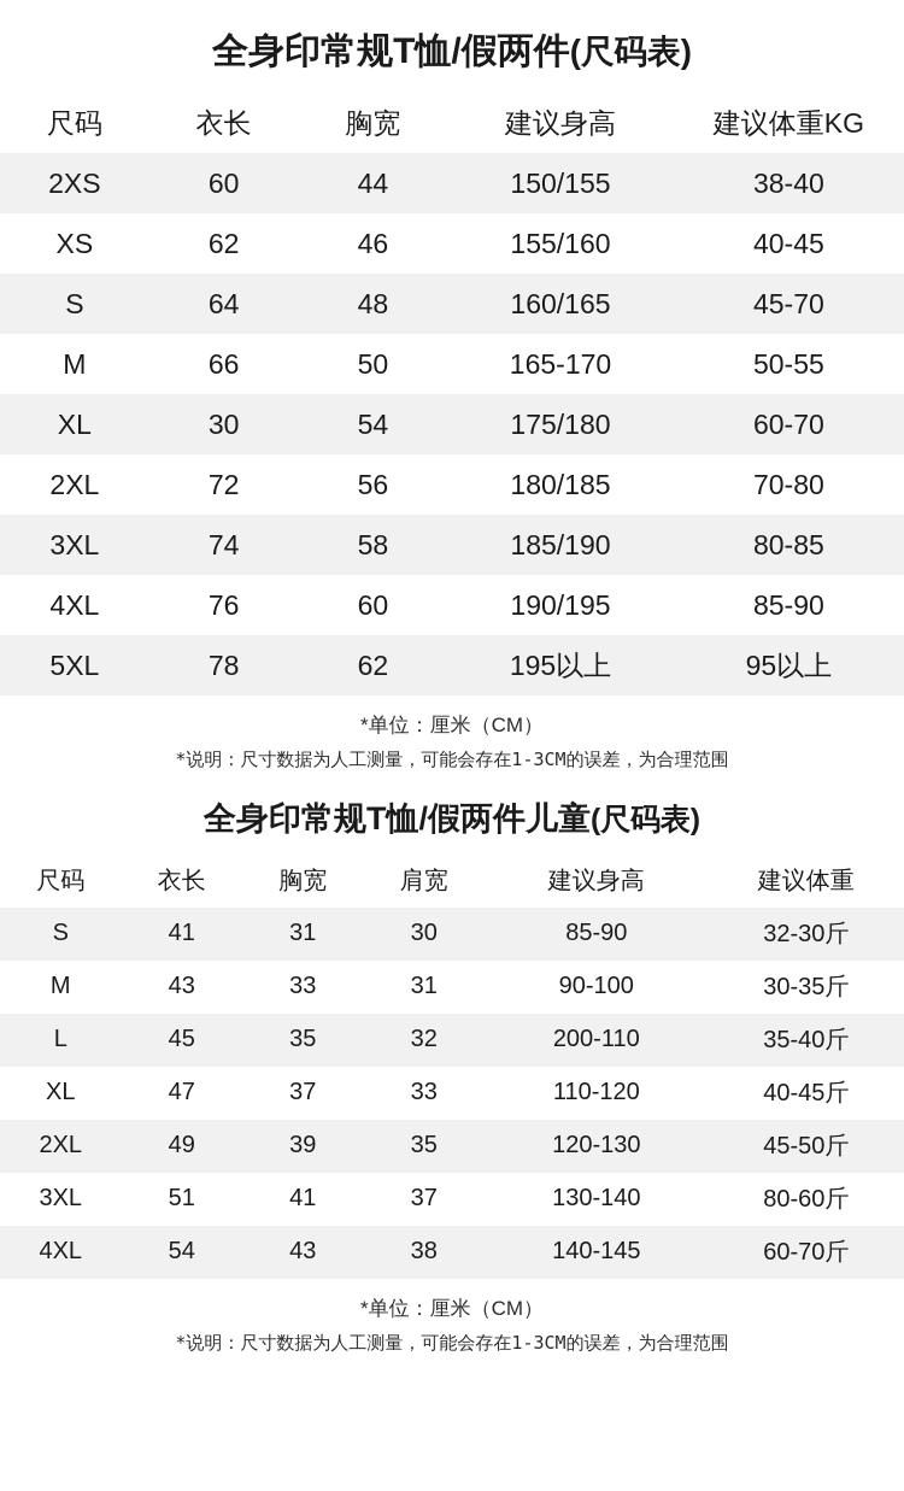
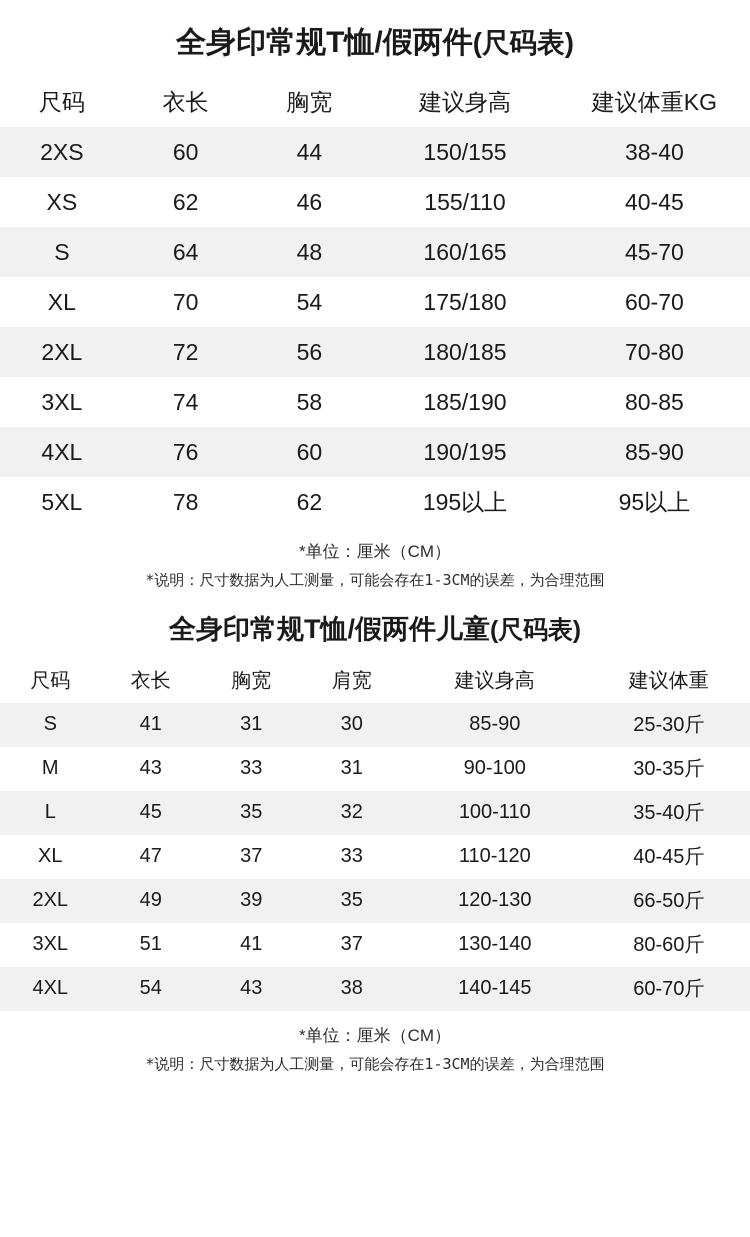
  全身印常规T恤/假两件(尺码表)
  尺码	衣长	胸宽	建议身高	建议体重KG
  2XS	60	44	150/155	38-40
- XS	62	46	155/160	40-45
+ XS	62	46	155/110	40-45
  S	64	48	160/165	45-70
- M	66	50	165-170	50-55
- XL	30	54	175/180	60-70
+ XL	70	54	175/180	60-70
  2XL	72	56	180/185	70-80
  3XL	74	58	185/190	80-85
  4XL	76	60	190/195	85-90
  5XL	78	62	195以上	95以上
  *单位：厘米（CM）
  *说明：尺寸数据为人工测量，可能会存在1-3CM的误差，为合理范围
  全身印常规T恤/假两件儿童(尺码表)
  尺码	衣长	胸宽	肩宽	建议身高	建议体重
- S	41	31	30	85-90	32-30斤
+ S	41	31	30	85-90	25-30斤
  M	43	33	31	90-100	30-35斤
- L	45	35	32	200-110	35-40斤
+ L	45	35	32	100-110	35-40斤
  XL	47	37	33	110-120	40-45斤
- 2XL	49	39	35	120-130	45-50斤
+ 2XL	49	39	35	120-130	66-50斤
  3XL	51	41	37	130-140	80-60斤
  4XL	54	43	38	140-145	60-70斤
  *单位：厘米（CM）
  *说明：尺寸数据为人工测量，可能会存在1-3CM的误差，为合理范围
